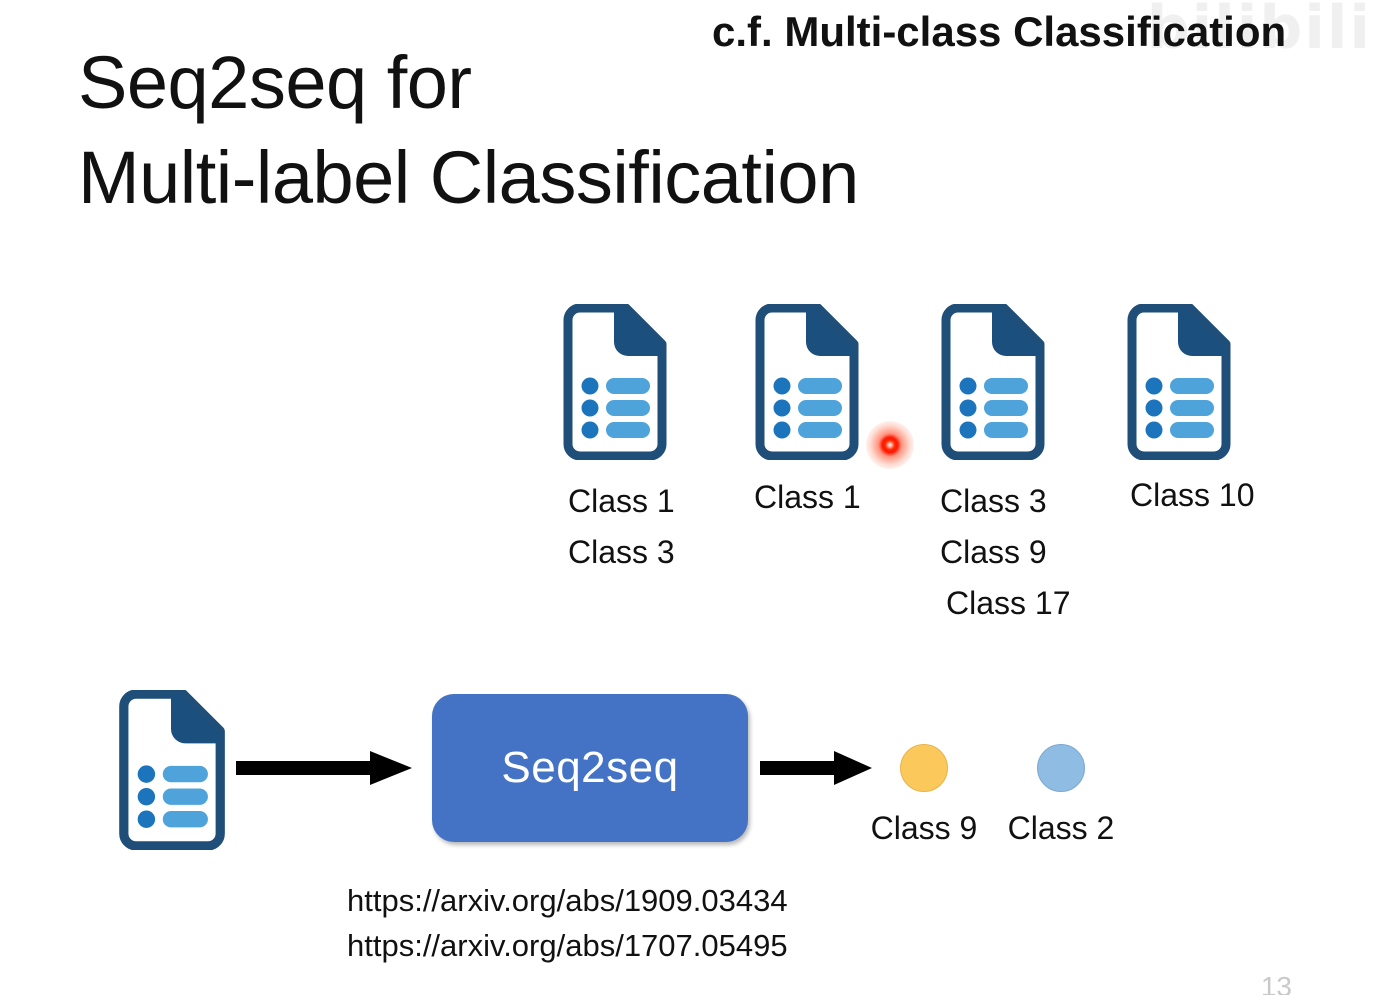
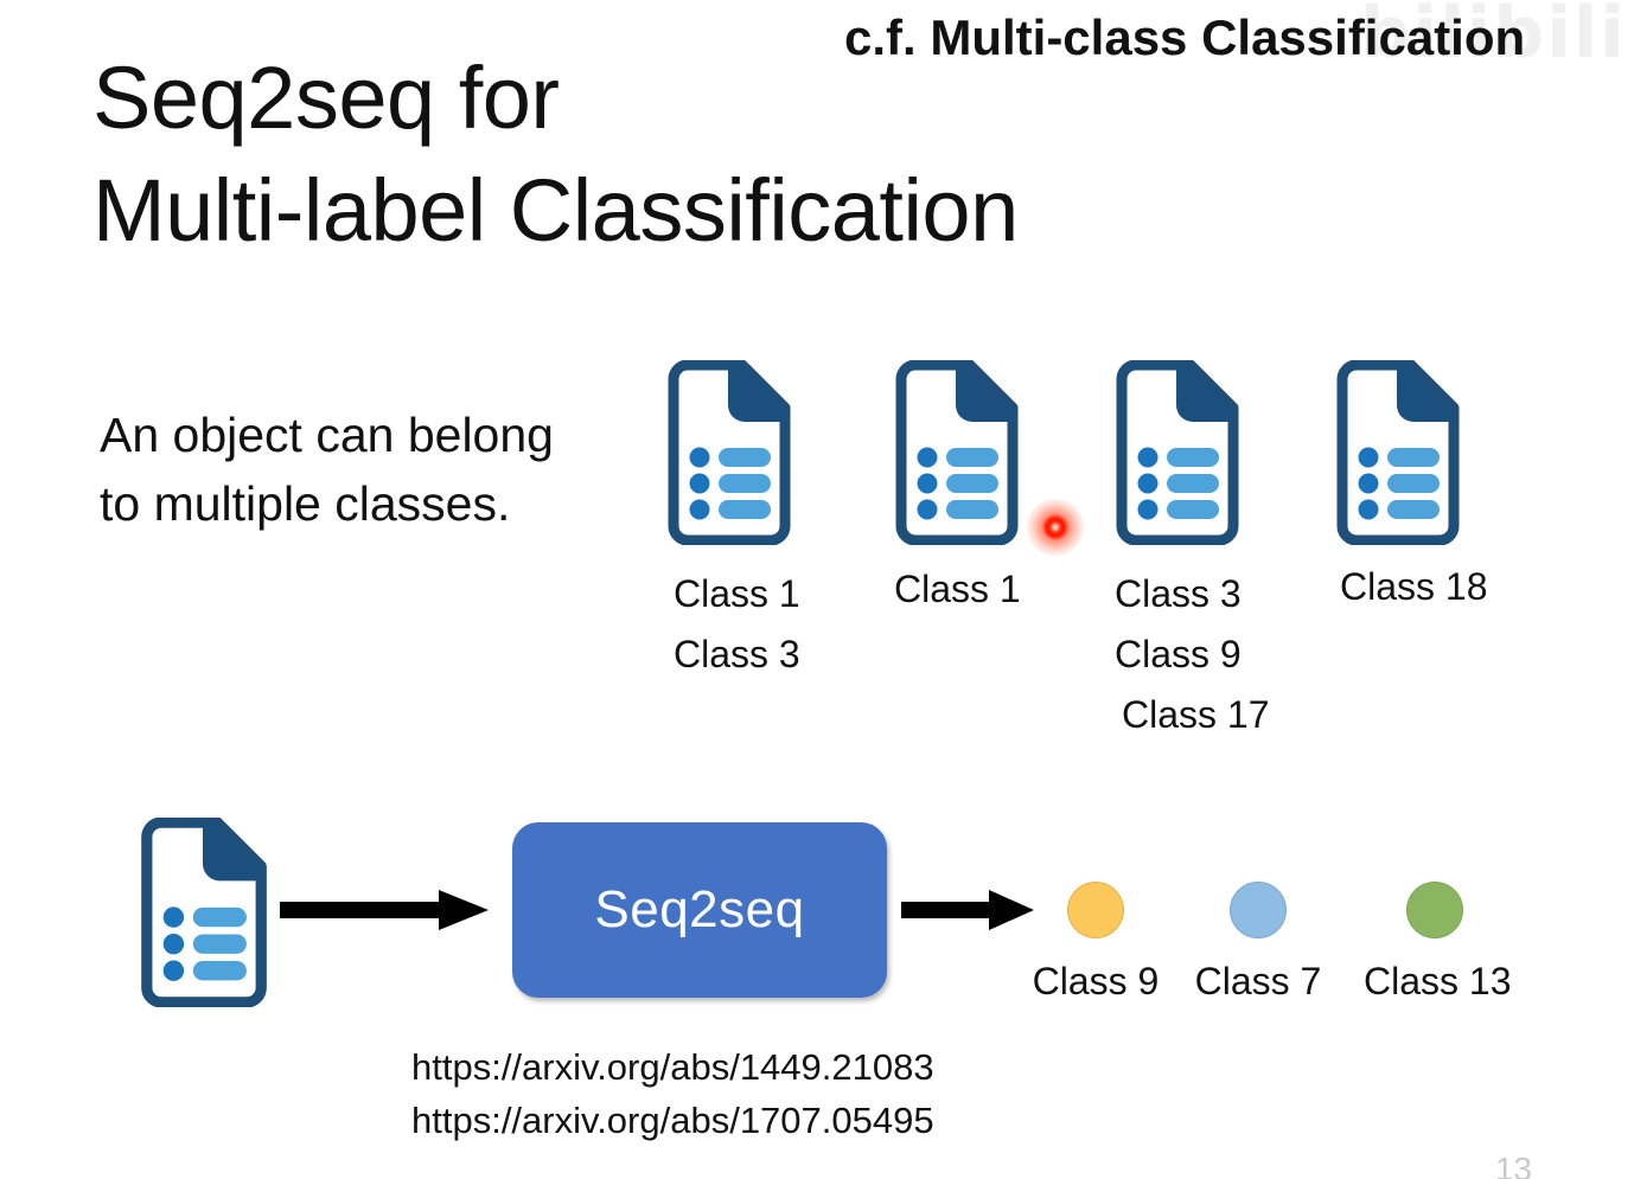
  bilibili
  c.f. Multi-class Classification
  Seq2seq for
  Multi-label Classification
+ An object can belong
+ to multiple classes.
  Class 1
  Class 3
  Class 1
  Class 3
  Class 9
  Class 17
- Class 10
+ Class 18
  Seq2seq
  Class 9
- Class 2
+ Class 7
+ Class 13
- https://arxiv.org/abs/1909.03434
+ https://arxiv.org/abs/1449.21083
  https://arxiv.org/abs/1707.05495
  13
